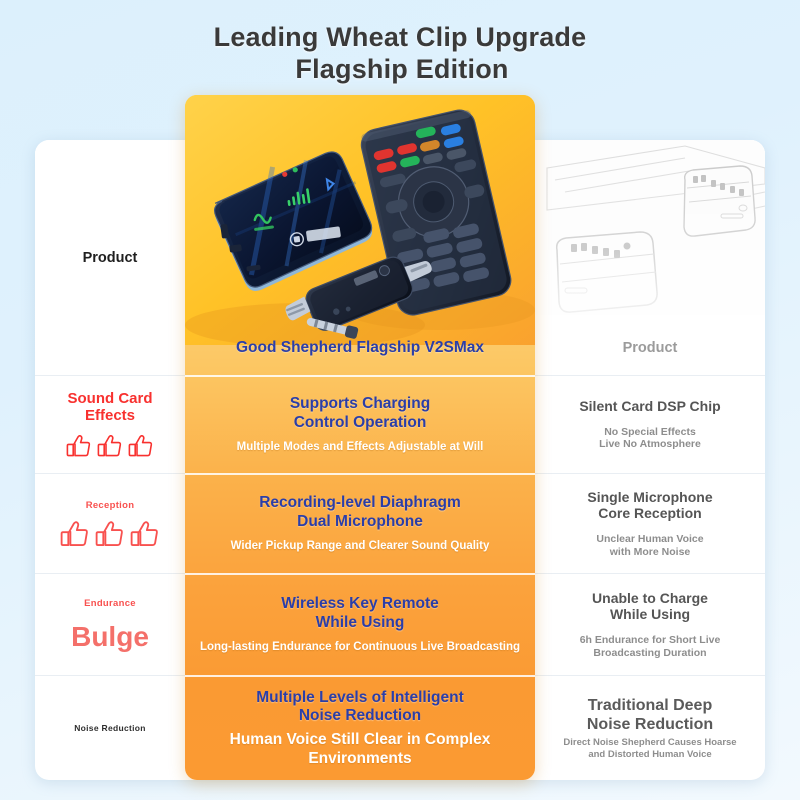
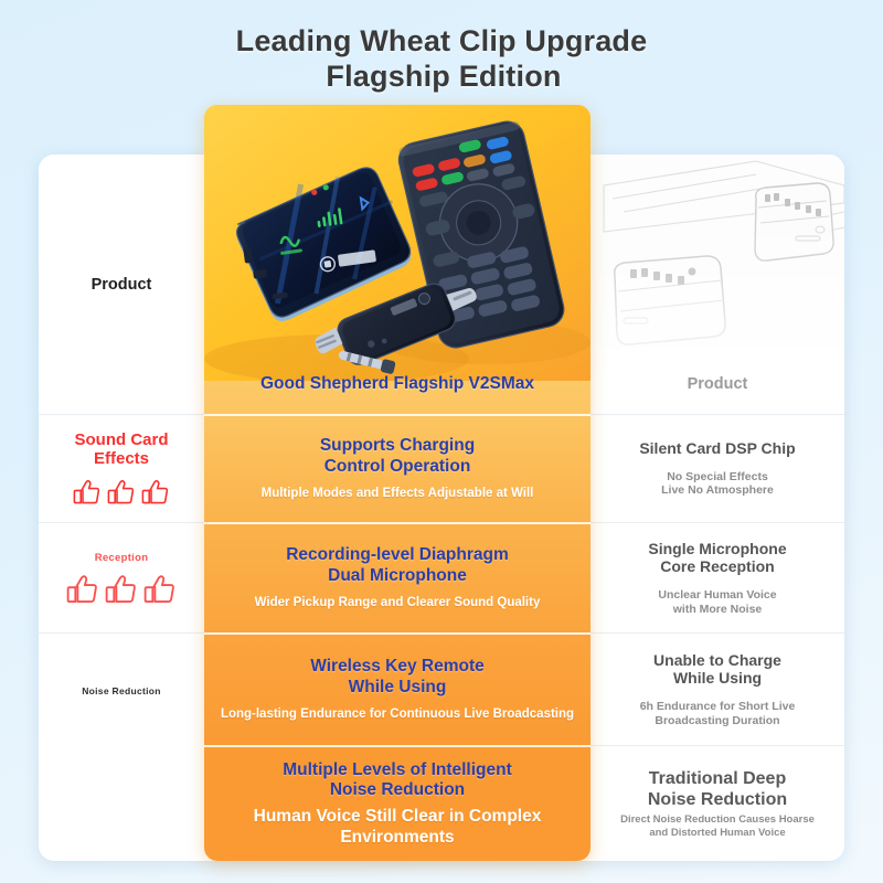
  Leading Wheat Clip Upgrade
  Flagship Edition
  Product
  Sound Card
  Effects
  Reception
- Endurance
- Bulge
  Noise Reduction
  Product
  Silent Card DSP Chip
  No Special Effects
  Live No Atmosphere
  Single Microphone
  Core Reception
  Unclear Human Voice
  with More Noise
  Unable to Charge
  While Using
  6h Endurance for Short Live
  Broadcasting Duration
  Traditional Deep
  Noise Reduction
- Direct Noise Shepherd Causes Hoarse
+ Direct Noise Reduction Causes Hoarse
  and Distorted Human Voice
  Good Shepherd Flagship V2SMax
  Supports Charging
  Control Operation
  Multiple Modes and Effects Adjustable at Will
  Recording-level Diaphragm
  Dual Microphone
  Wider Pickup Range and Clearer Sound Quality
  Wireless Key Remote
  While Using
  Long-lasting Endurance for Continuous Live Broadcasting
  Multiple Levels of Intelligent
  Noise Reduction
  Human Voice Still Clear in Complex Environments
